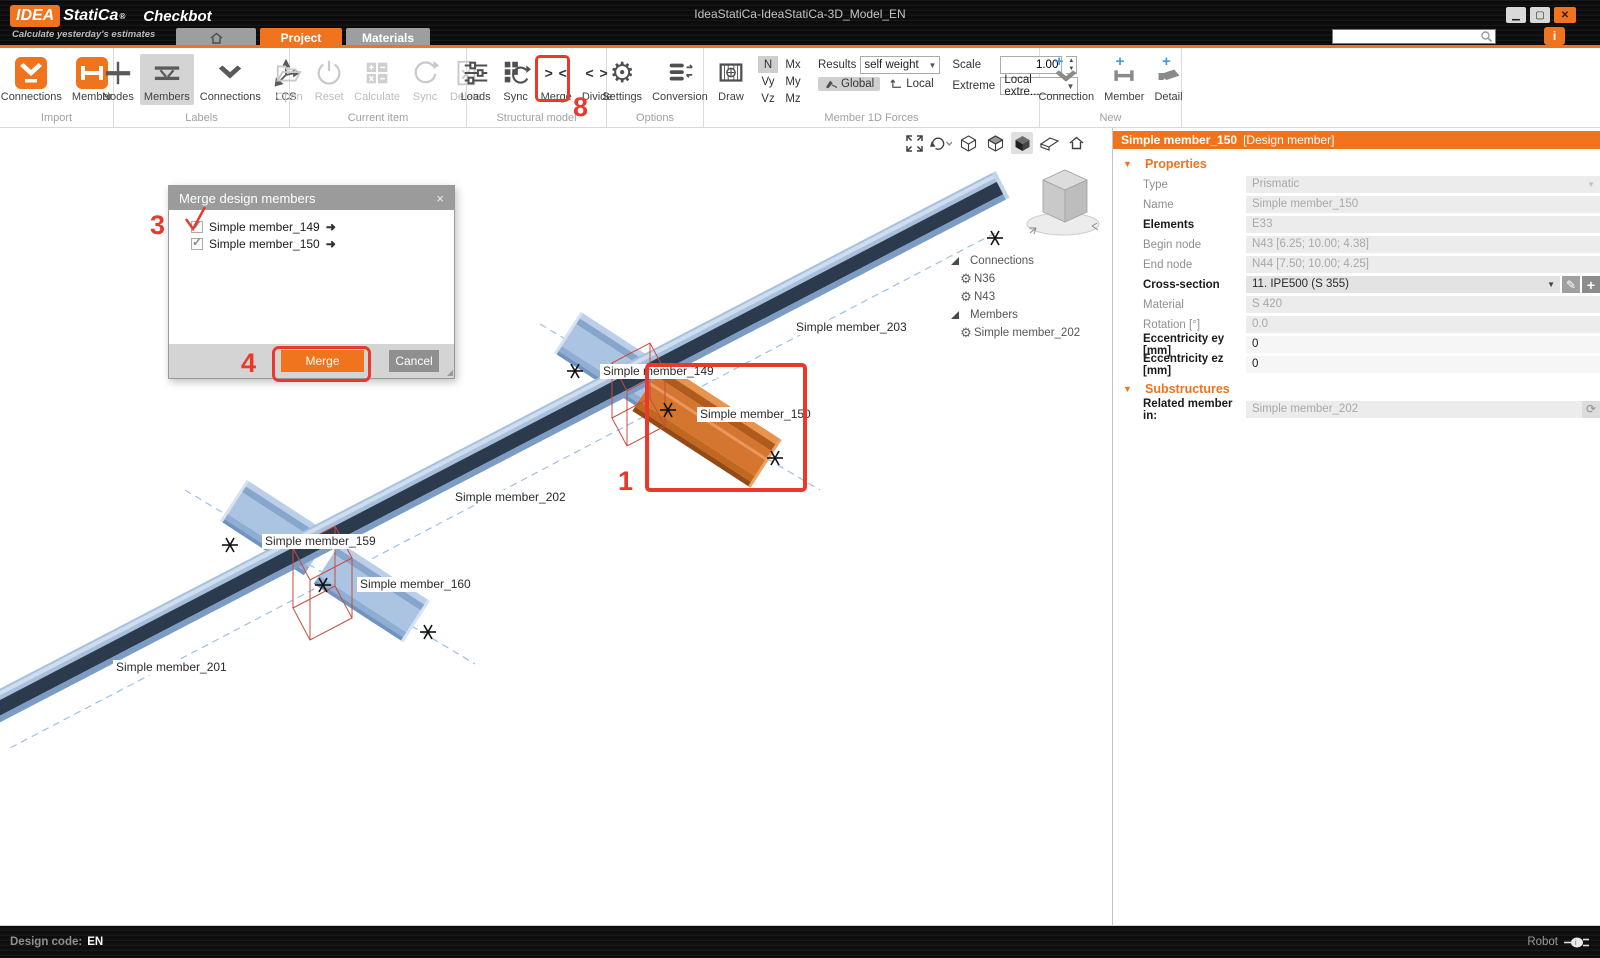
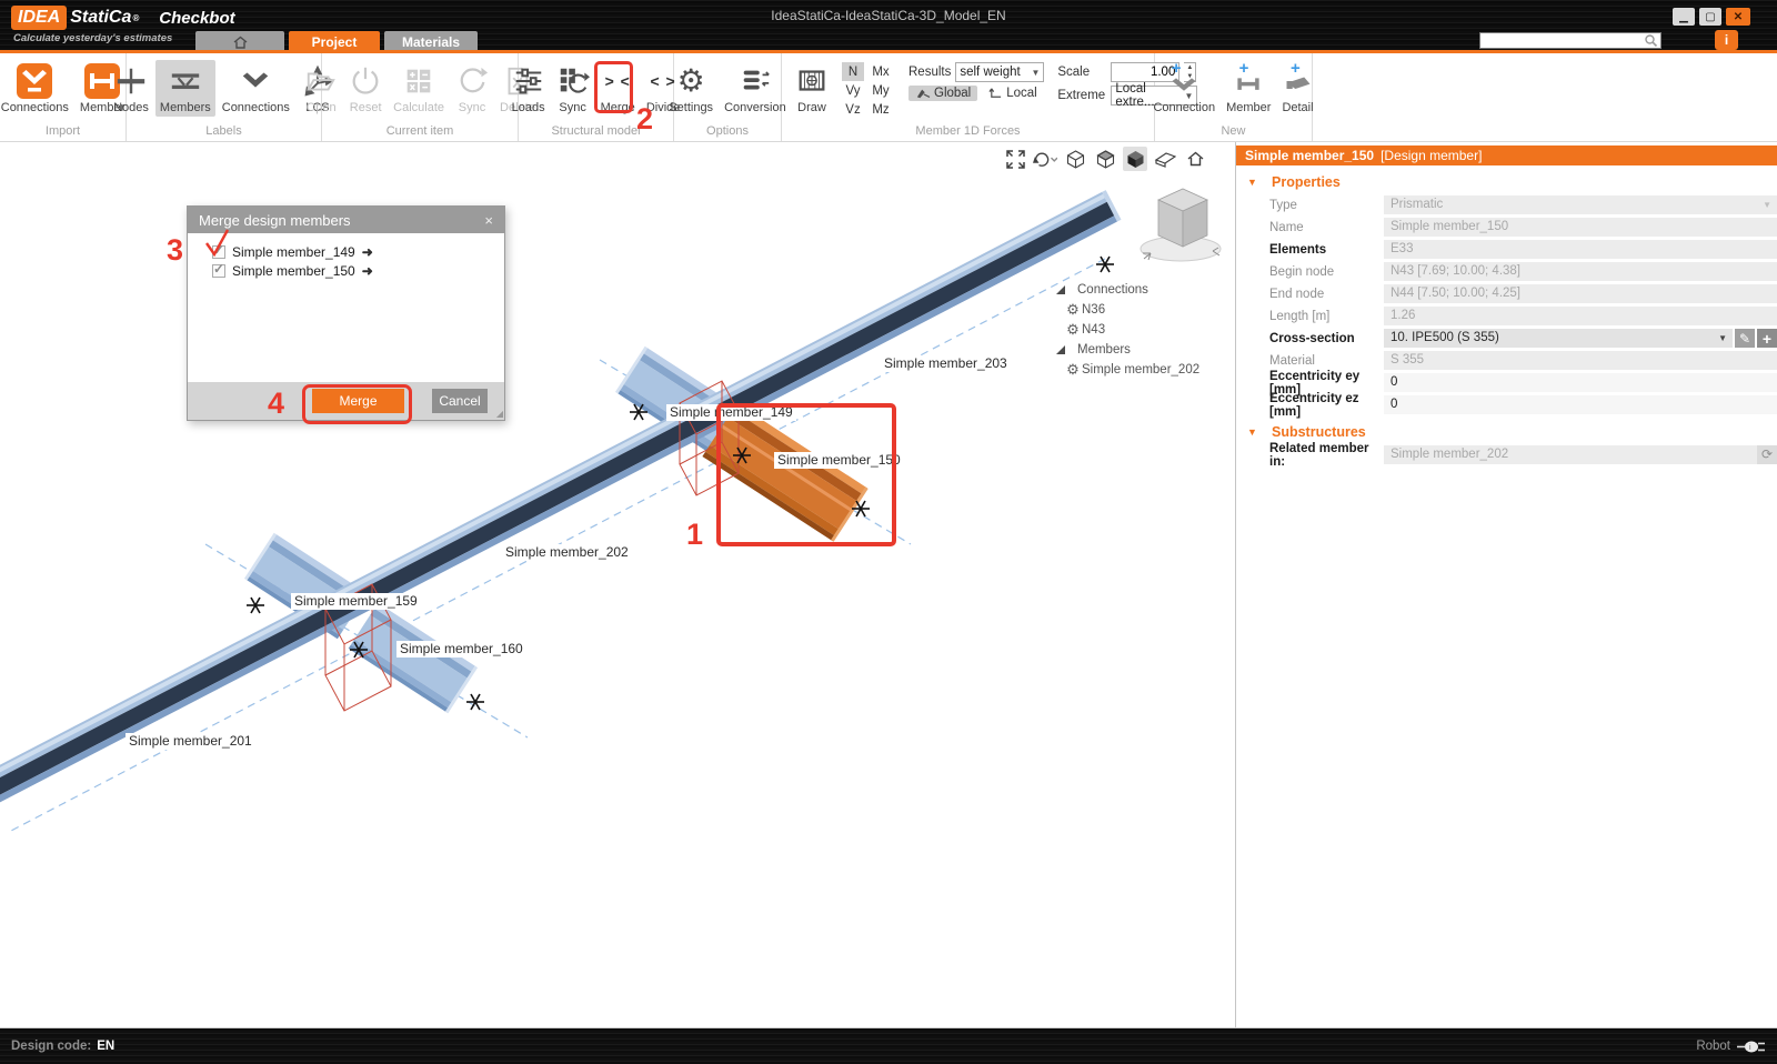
  IDEA
  StatiCa
  ®
  Checkbot
  Calculate yesterday's estimates
  IdeaStatiCa-IdeaStatiCa-3D_Model_EN
  ▁
  ▢
  ✕
  Project
  Materials
  i
  Connections
  Member
  Import
  Nodes
  Members
  Connections
  LCS
  Labels
  Open
  Reset
  Calculate
  Sync
  Delete
  Current item
  Loads
  Sync
  > <
  Merge
  < >
  Divide
  Structural model
  ⚙
  Settings
  Conversion
  Options
  Draw
  N
  Mx
  Vy
  My
  Vz
  Mz
  Results
  self weight
  ▼
  Global
  Local
  Scale
  1.00
  Extreme
  Local extre...
  ▼
  Member 1D Forces
  +
  Connection
  +
  Member
  +
  Detail
  New
  Simple member_203
  Simple member_149
  Simple member_150
  Simple member_202
  Simple member_159
  Simple member_160
  Simple member_201
  Connections
  ⚙
  N36
  ⚙
  N43
  Members
  ⚙
  Simple member_202
  Merge design members
  ×
  ✓
  Simple member_149
  ➜
  ✓
  Simple member_150
  ➜
  Merge
  Cancel
  ◢
  Simple member_150
  [Design member]
  ▼
  Properties
  Type
  Prismatic
  ▼
  Name
  Simple member_150
  Elements
  E33
  Begin node
- N43 [6.25; 10.00; 4.38]
+ N43 [7.69; 10.00; 4.38]
  End node
  N44 [7.50; 10.00; 4.25]
+ Length [m]
+ 1.26
  Cross-section
- 11. IPE500 (S 355)
+ 10. IPE500 (S 355)
  ▼
  ✎
  +
  Material
- S 420
+ S 355
- Rotation [°]
- 0.0
  Eccentricity ey [mm]
  0
  Eccentricity ez [mm]
  0
  ▼
  Substructures
  Related member in:
  Simple member_202
  ⟳
  Design code:
  EN
  Robot
  1
- 8
+ 2
  3
  4
